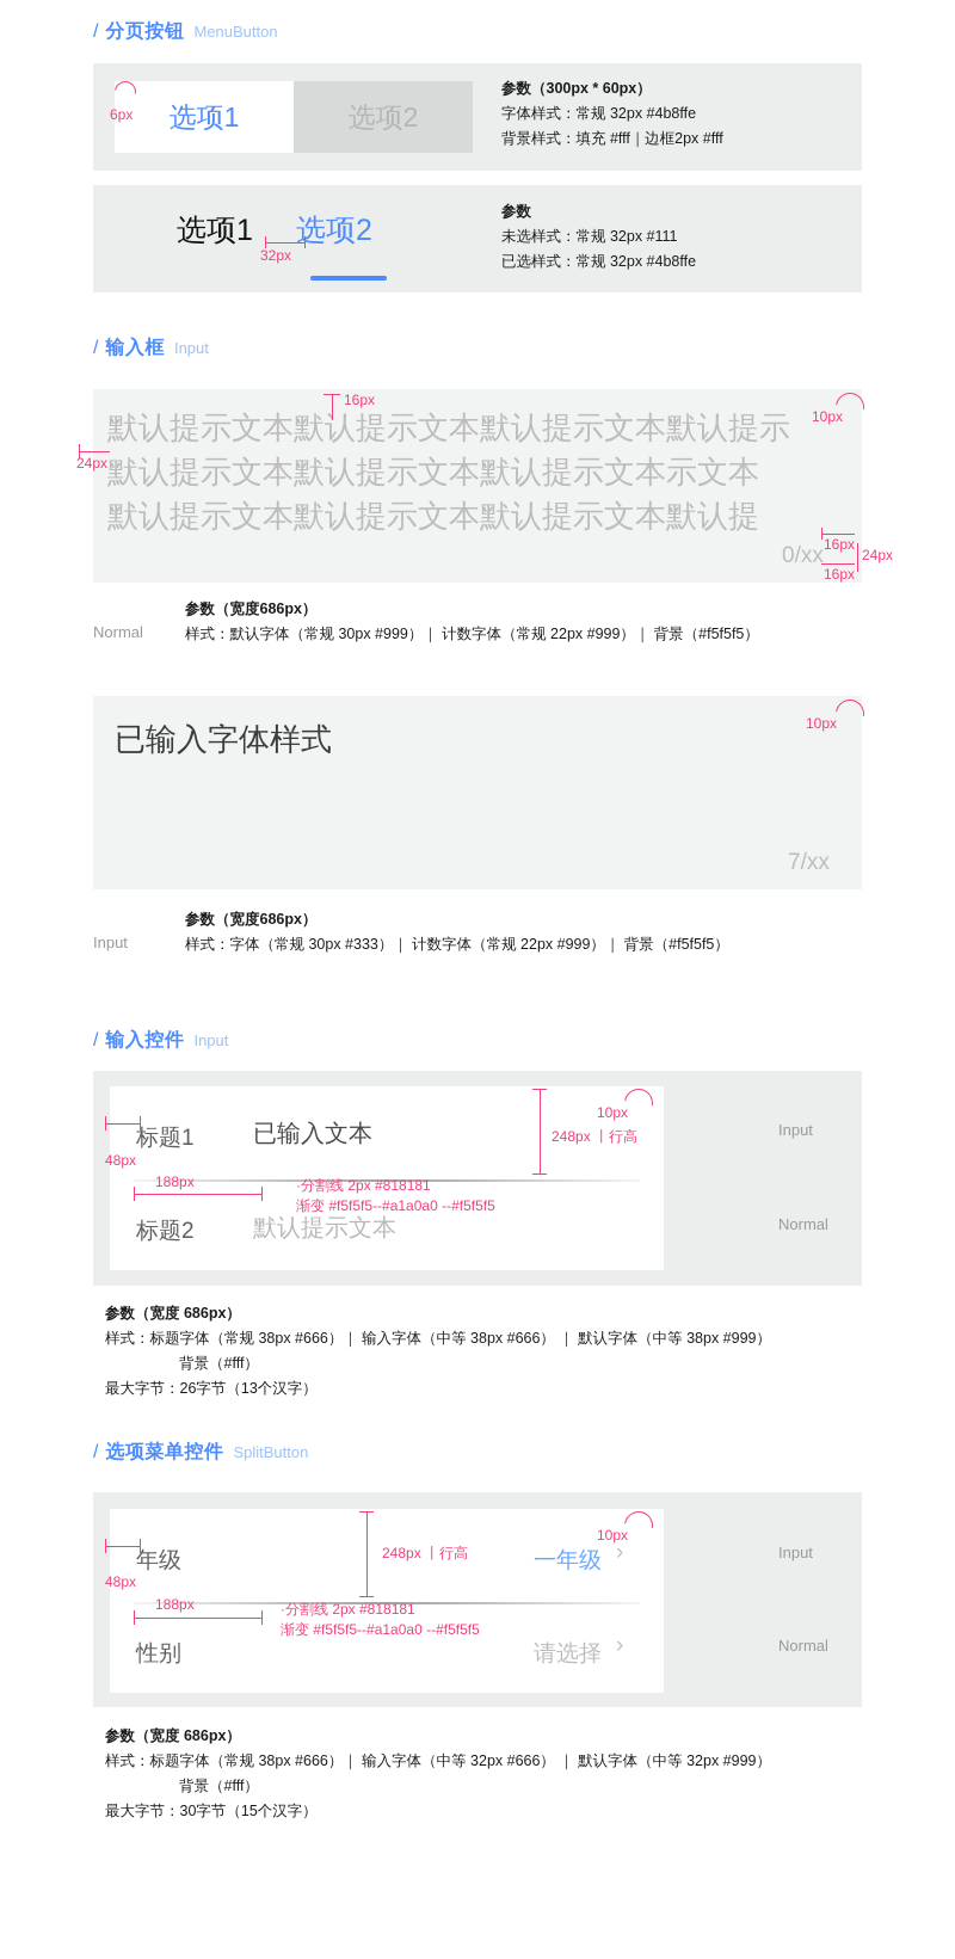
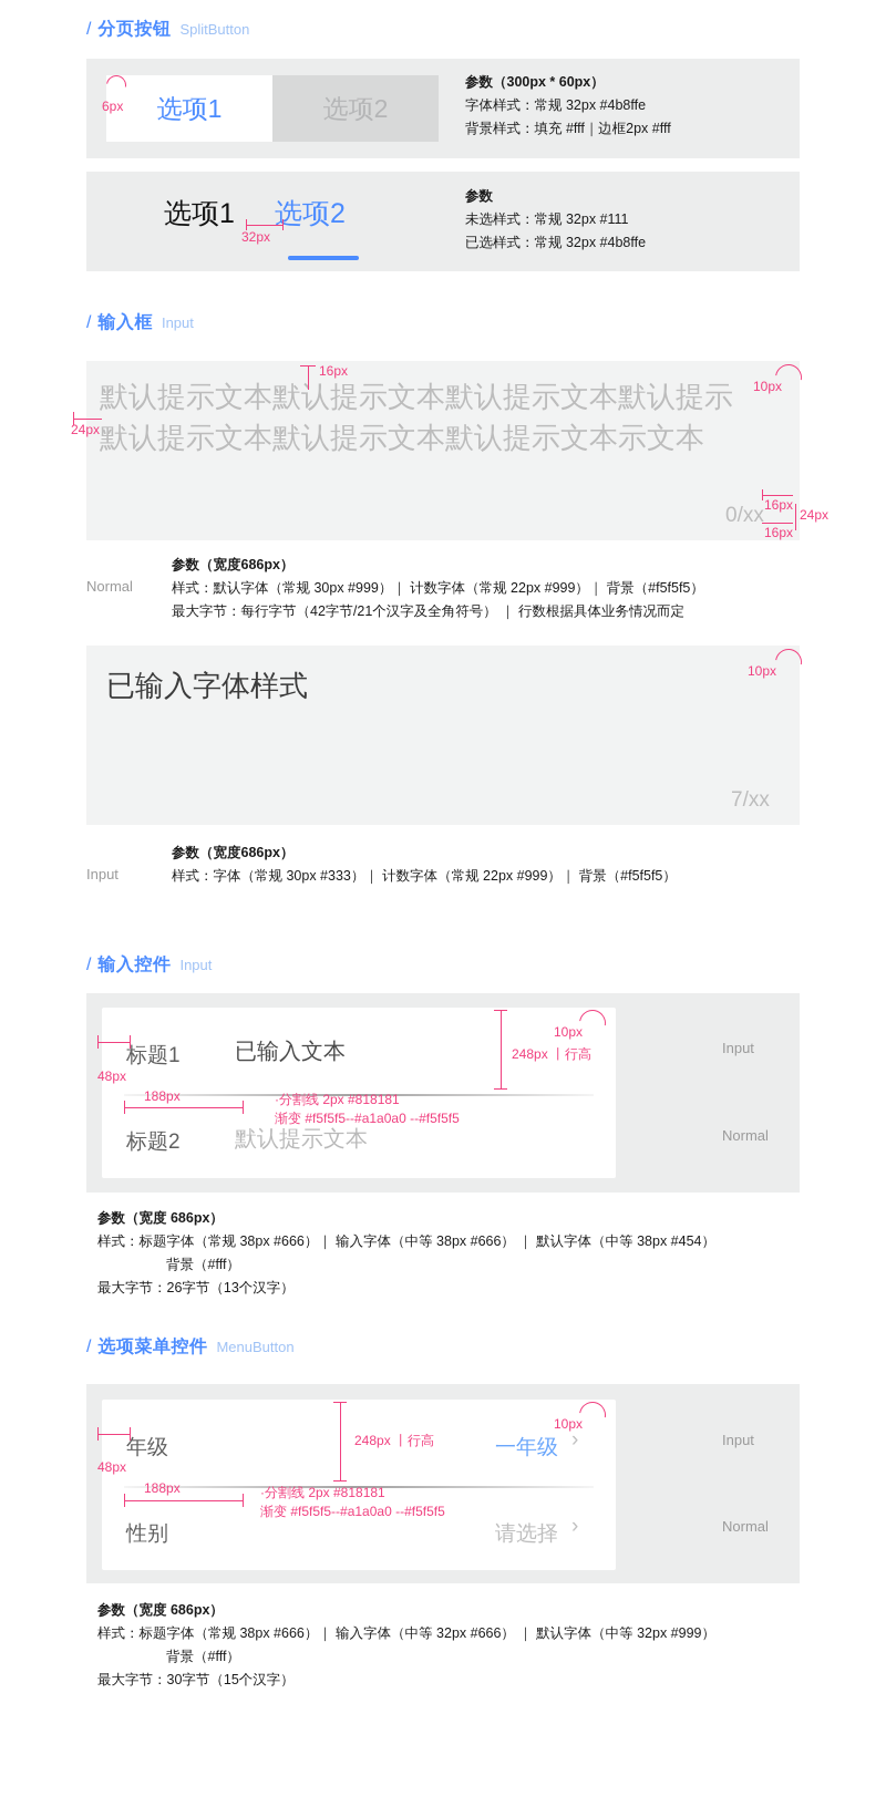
- / 分页按钮 MenuButton
+ / 分页按钮 SplitButton
  选项1
  选项2
  6px
  参数（300px * 60px）
  字体样式：常规 32px #4b8ffe
  背景样式：填充 #fff｜边框2px #fff
  选项1
  选项2
  32px
  参数
  未选样式：常规 32px #111
  已选样式：常规 32px #4b8ffe
  / 输入框 Input
  默认提示文本默认提示文本默认提示文本默认提示
  默认提示文本默认提示文本默认提示文本示文本
- 默认提示文本默认提示文本默认提示文本默认提
  0/xx
  16px
  24px
  10px
  16px
  24px
  16px
  Normal
  参数（宽度686px）
  样式：默认字体（常规 30px #999）｜ 计数字体（常规 22px #999）｜ 背景（#f5f5f5）
+ 最大字节：每行字节（42字节/21个汉字及全角符号） ｜ 行数根据具体业务情况而定
  已输入字体样式
  7/xx
  10px
  Input
  参数（宽度686px）
  样式：字体（常规 30px #333）｜ 计数字体（常规 22px #999）｜ 背景（#f5f5f5）
  / 输入控件 Input
  标题1
  已输入文本
  标题2
  默认提示文本
  10px
  248px 丨行高
  48px
  188px
  ·分割线 2px #818181
  渐变 #f5f5f5--#a1a0a0 --#f5f5f5
  Input
  Normal
  参数（宽度 686px）
- 样式：标题字体（常规 38px #666）｜ 输入字体（中等 38px #666） ｜ 默认字体（中等 38px #999）
+ 样式：标题字体（常规 38px #666）｜ 输入字体（中等 38px #666） ｜ 默认字体（中等 38px #454）
  背景（#fff）
  最大字节：26字节（13个汉字）
- / 选项菜单控件 SplitButton
+ / 选项菜单控件 MenuButton
  年级
  一年级
  ›
  性别
  请选择
  ›
  10px
  248px 丨行高
  48px
  188px
  ·分割线 2px #818181
  渐变 #f5f5f5--#a1a0a0 --#f5f5f5
  Input
  Normal
  参数（宽度 686px）
  样式：标题字体（常规 38px #666）｜ 输入字体（中等 32px #666） ｜ 默认字体（中等 32px #999）
  背景（#fff）
  最大字节：30字节（15个汉字）
